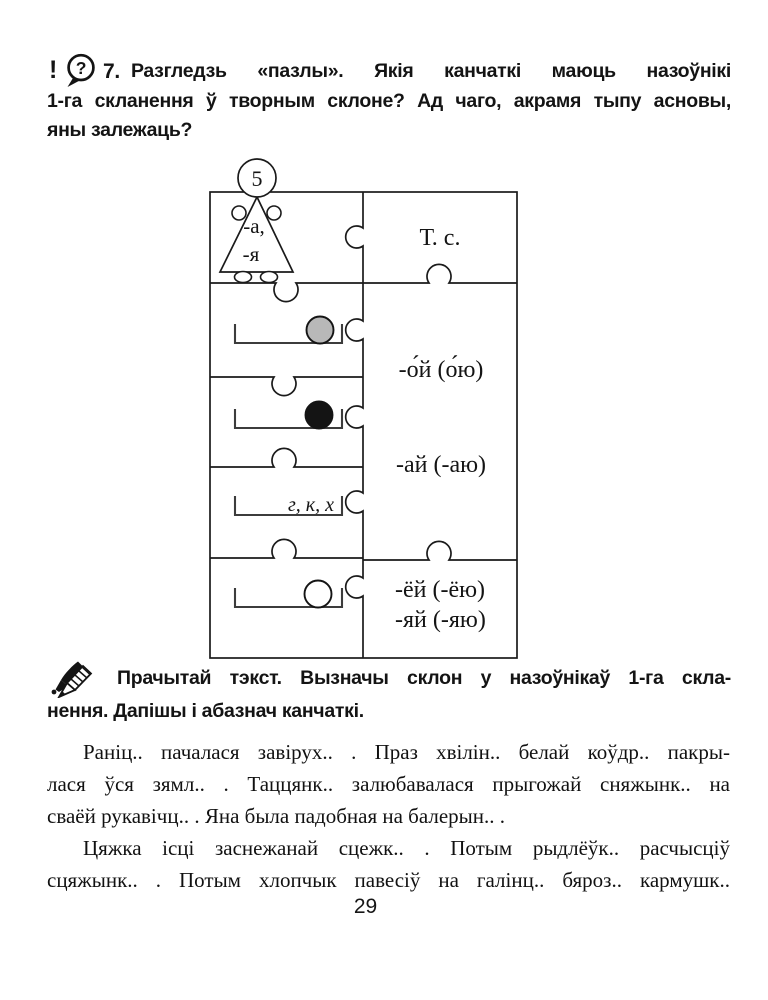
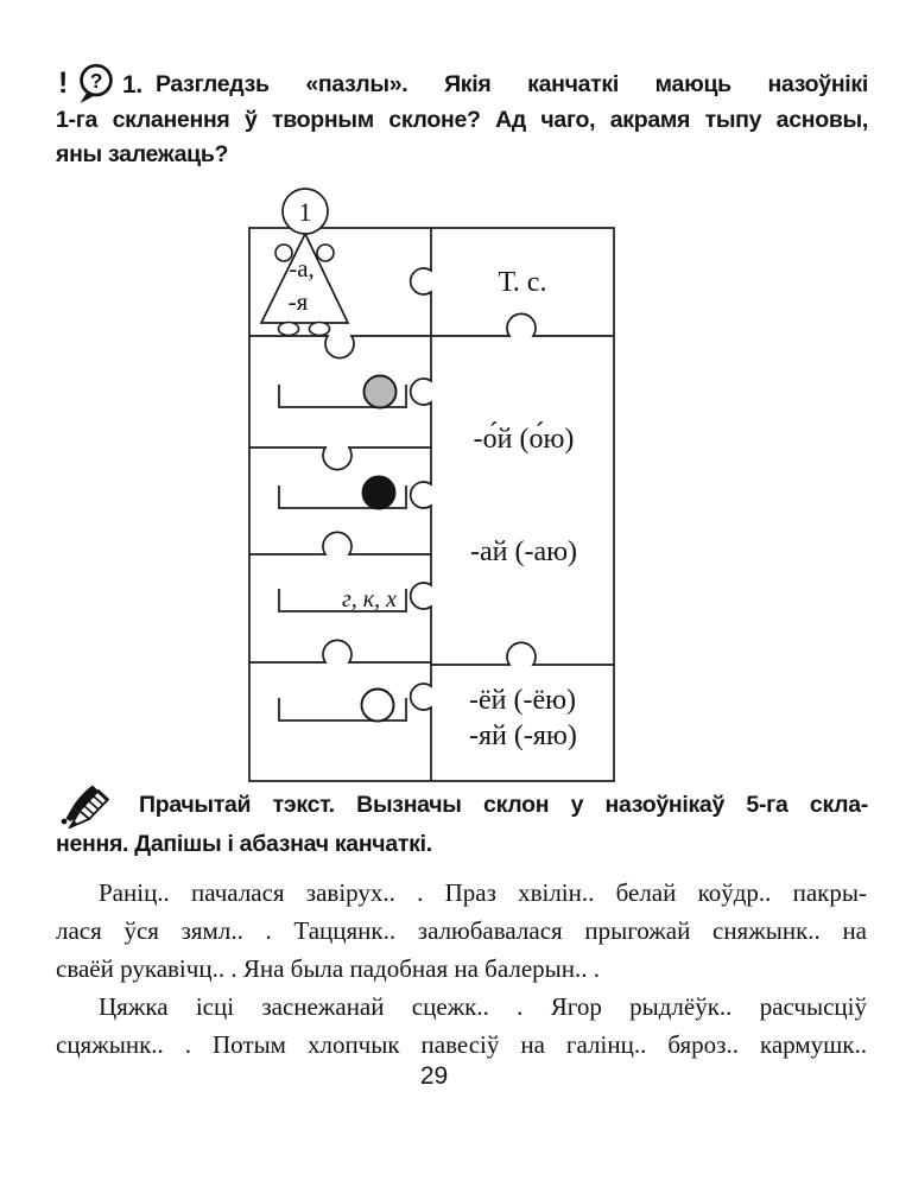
  !
  ?
- 7.
+ 1.
  Разгледзь «пазлы». Якія канчаткі маюць назоўнікі
  1-га скланення ў творным склоне? Ад чаго, акрамя тыпу асновы,
  яны залежаць?
- 5
+ 1
  -а,
  -я
  г, к, х
  Т. с.
  -о́й (о́ю)
  -ай (-аю)
  -ёй (-ёю)
  -яй (-яю)
- Прачытай тэкст. Вызначы склон у назоўнікаў 1-га скла-
+ Прачытай тэкст. Вызначы склон у назоўнікаў 5-га скла-
  нення. Дапішы і абазнач канчаткі.
  Раніц.. пачалася завірух.. . Праз хвілін.. белай коўдр.. пакры-
  лася ўся зямл.. . Таццянк.. залюбавалася прыгожай сняжынк.. на
  сваёй рукавічц.. . Яна была падобная на балерын.. .
- Цяжка ісці заснежанай сцежк.. . Потым рыдлёўк.. расчысціў
+ Цяжка ісці заснежанай сцежк.. . Ягор рыдлёўк.. расчысціў
  сцяжынк.. . Потым хлопчык павесіў на галінц.. бяроз.. кармушк..
  29
